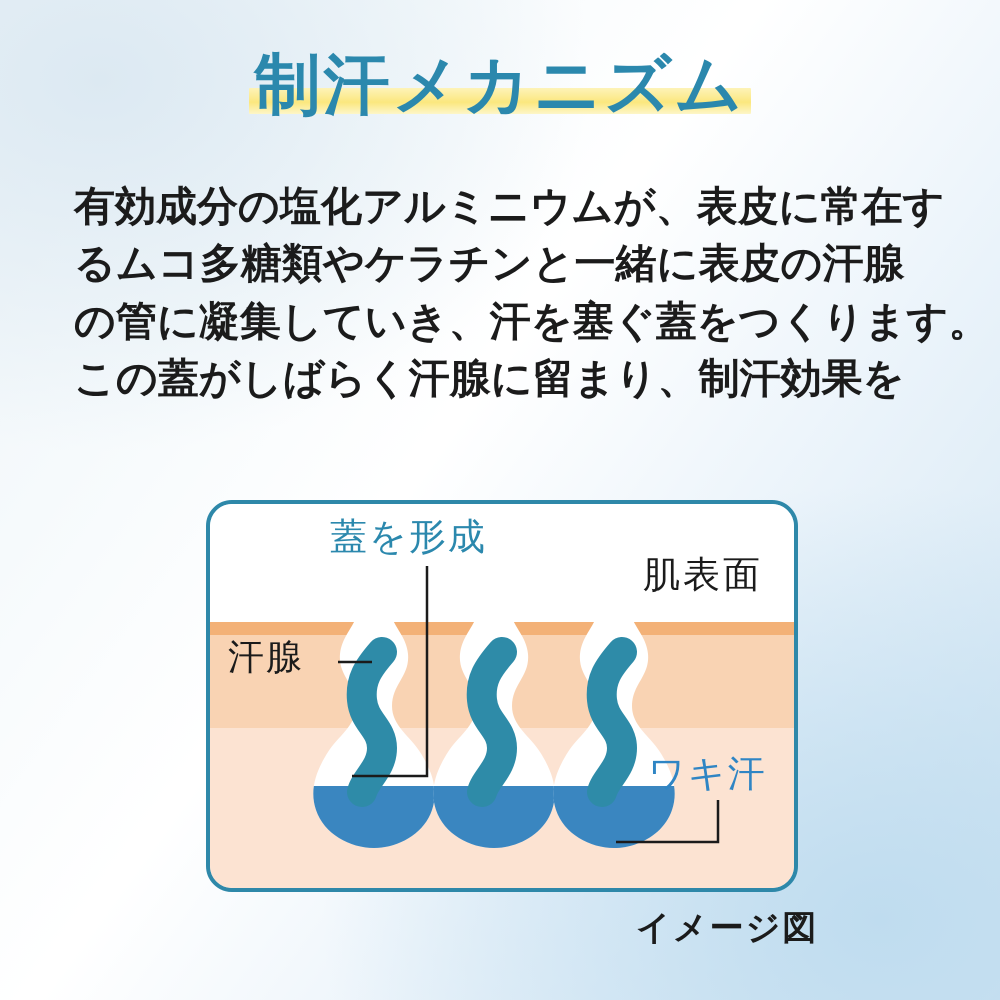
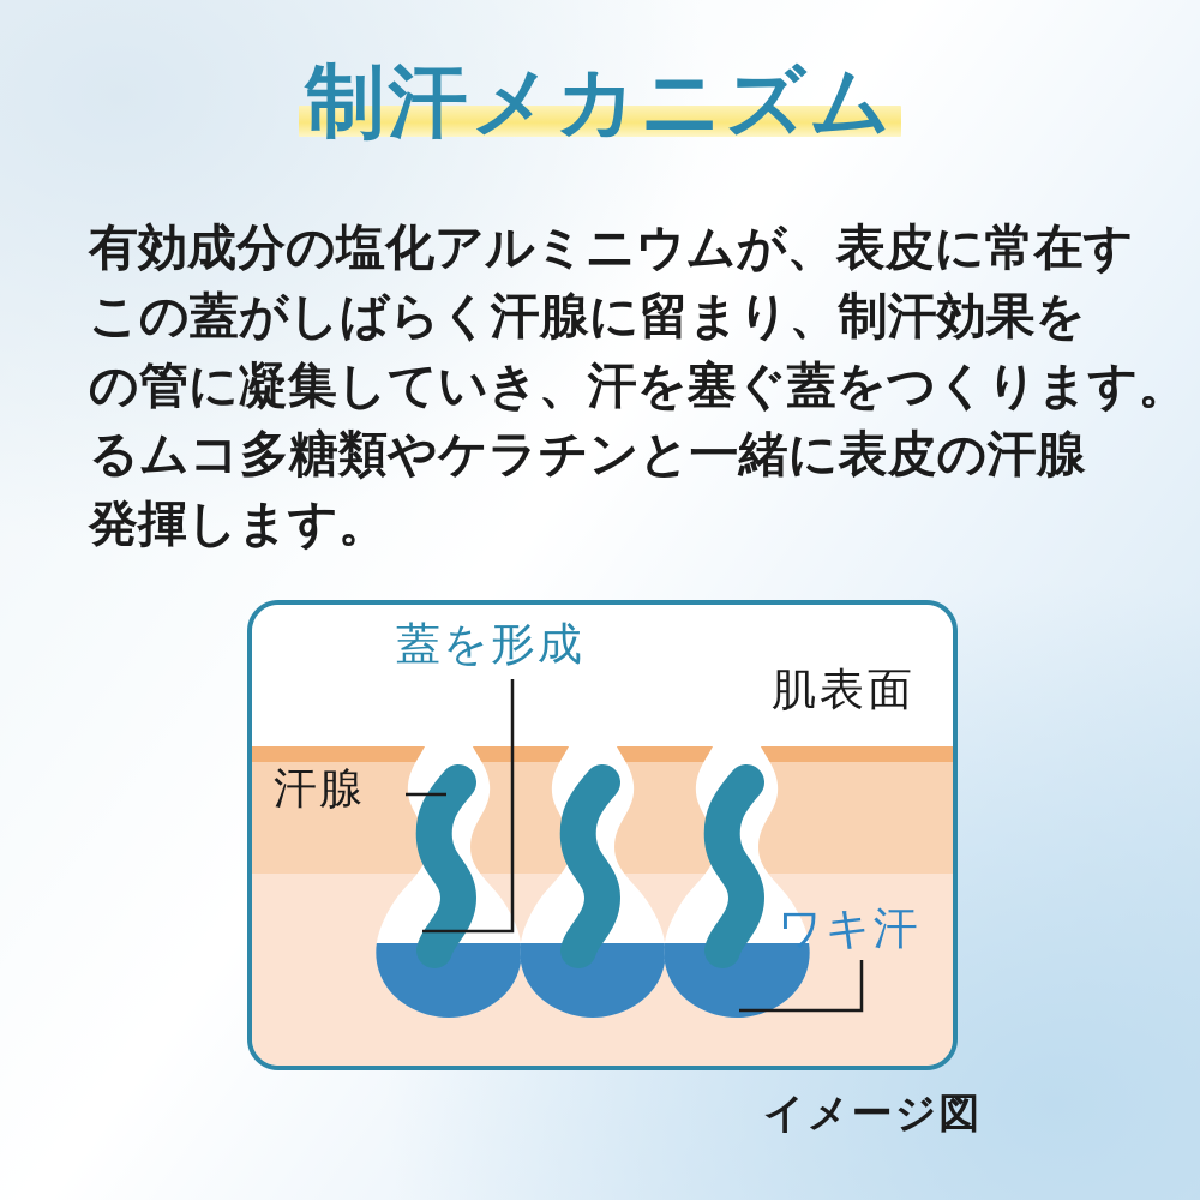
  制汗メカニズム
  有効成分の塩化アルミニウムが、表皮に常在す
- るムコ多糖類やケラチンと一緒に表皮の汗腺
+ この蓋がしばらく汗腺に留まり、制汗効果を
  の管に凝集していき、汗を塞ぐ蓋をつくります
- この蓋がしばらく汗腺に留まり、制汗効果を
+ るムコ多糖類やケラチンと一緒に表皮の汗腺
+ 発揮します。
  蓋を形成
  肌表面
  汗腺
  ワキ汗
  イメージ図
